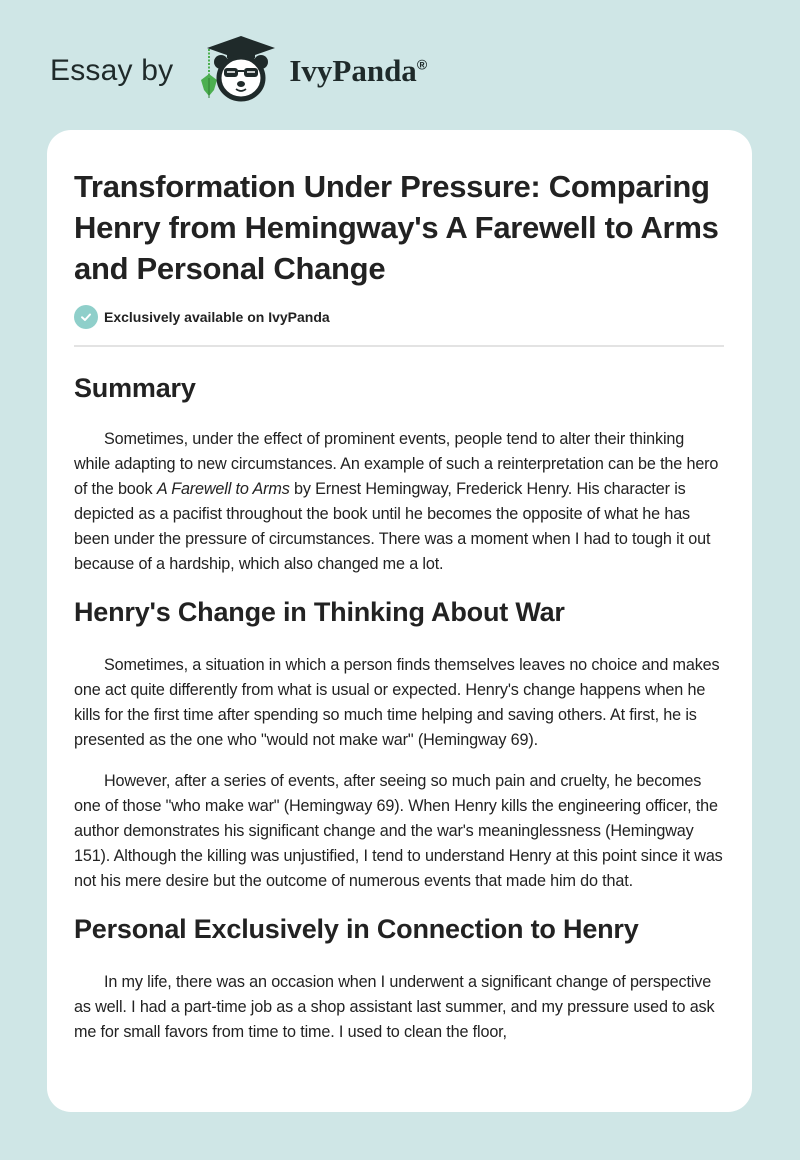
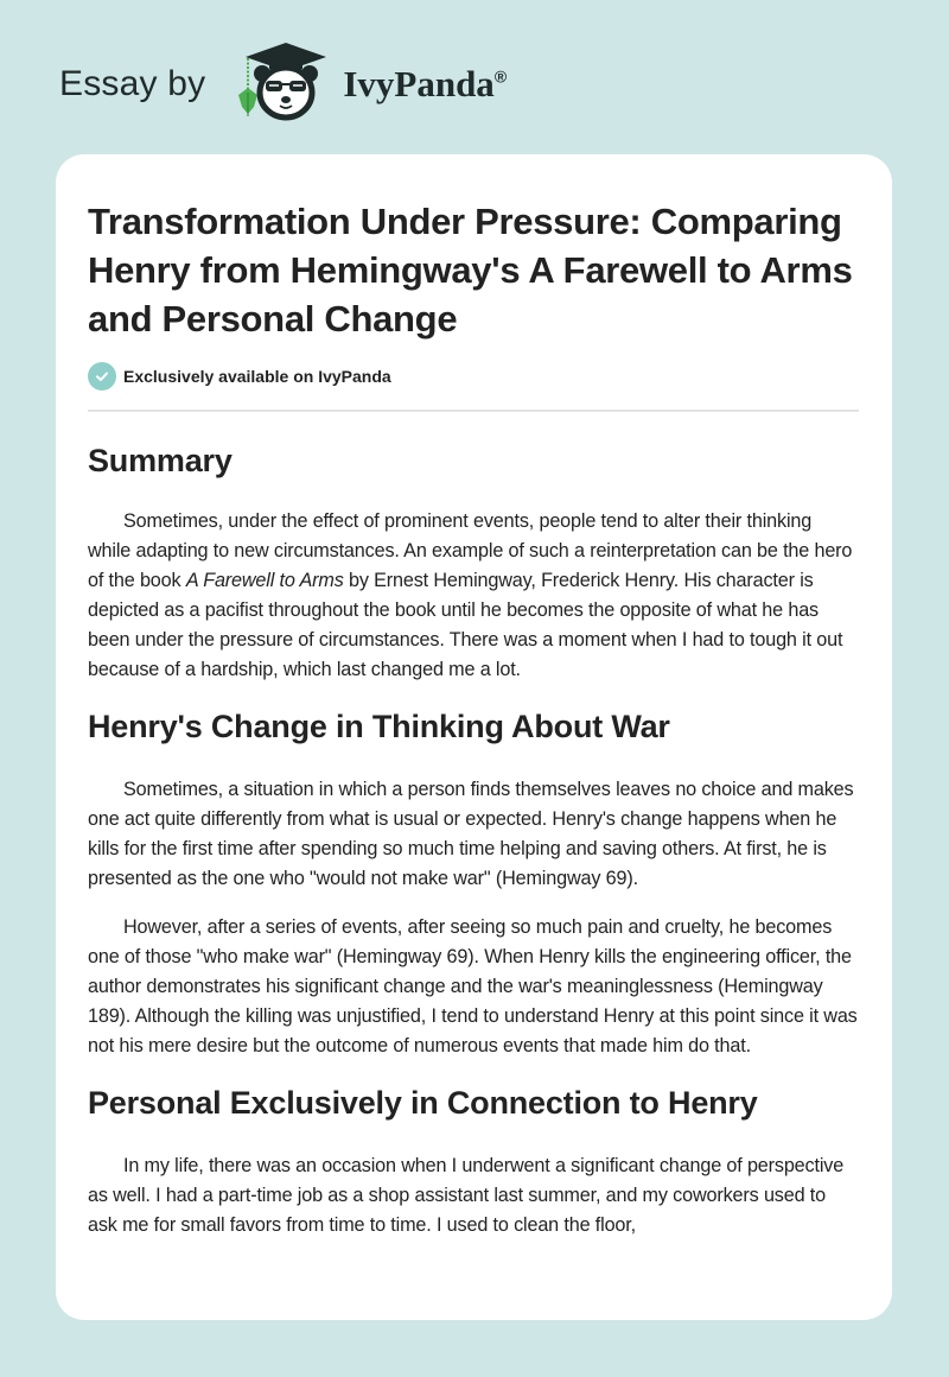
  Essay by
  IvyPanda®
  Transformation Under Pressure: Comparing Henry from Hemingway's A Farewell to Arms and Personal Change
  Exclusively available on IvyPanda
  Summary
- Sometimes, under the effect of prominent events, people tend to alter their thinking while adapting to new circumstances. An example of such a reinterpretation can be the hero of the book A Farewell to Arms by Ernest Hemingway, Frederick Henry. His character is depicted as a pacifist throughout the book until he becomes the opposite of what he has been under the pressure of circumstances. There was a moment when I had to tough it out because of a hardship, which also changed me a lot.
+ Sometimes, under the effect of prominent events, people tend to alter their thinking while adapting to new circumstances. An example of such a reinterpretation can be the hero of the book A Farewell to Arms by Ernest Hemingway, Frederick Henry. His character is depicted as a pacifist throughout the book until he becomes the opposite of what he has been under the pressure of circumstances. There was a moment when I had to tough it out because of a hardship, which last changed me a lot.
  Henry's Change in Thinking About War
  Sometimes, a situation in which a person finds themselves leaves no choice and makes one act quite differently from what is usual or expected. Henry's change happens when he kills for the first time after spending so much time helping and saving others. At first, he is presented as the one who "would not make war" (Hemingway 69).
- However, after a series of events, after seeing so much pain and cruelty, he becomes one of those "who make war" (Hemingway 69). When Henry kills the engineering officer, the author demonstrates his significant change and the war's meaninglessness (Hemingway 151). Although the killing was unjustified, I tend to understand Henry at this point since it was not his mere desire but the outcome of numerous events that made him do that.
+ However, after a series of events, after seeing so much pain and cruelty, he becomes one of those "who make war" (Hemingway 69). When Henry kills the engineering officer, the author demonstrates his significant change and the war's meaninglessness (Hemingway 189). Although the killing was unjustified, I tend to understand Henry at this point since it was not his mere desire but the outcome of numerous events that made him do that.
  Personal Exclusively in Connection to Henry
- In my life, there was an occasion when I underwent a significant change of perspective as well. I had a part-time job as a shop assistant last summer, and my pressure used to ask me for small favors from time to time. I used to clean the floor,
+ In my life, there was an occasion when I underwent a significant change of perspective as well. I had a part-time job as a shop assistant last summer, and my coworkers used to ask me for small favors from time to time. I used to clean the floor,
